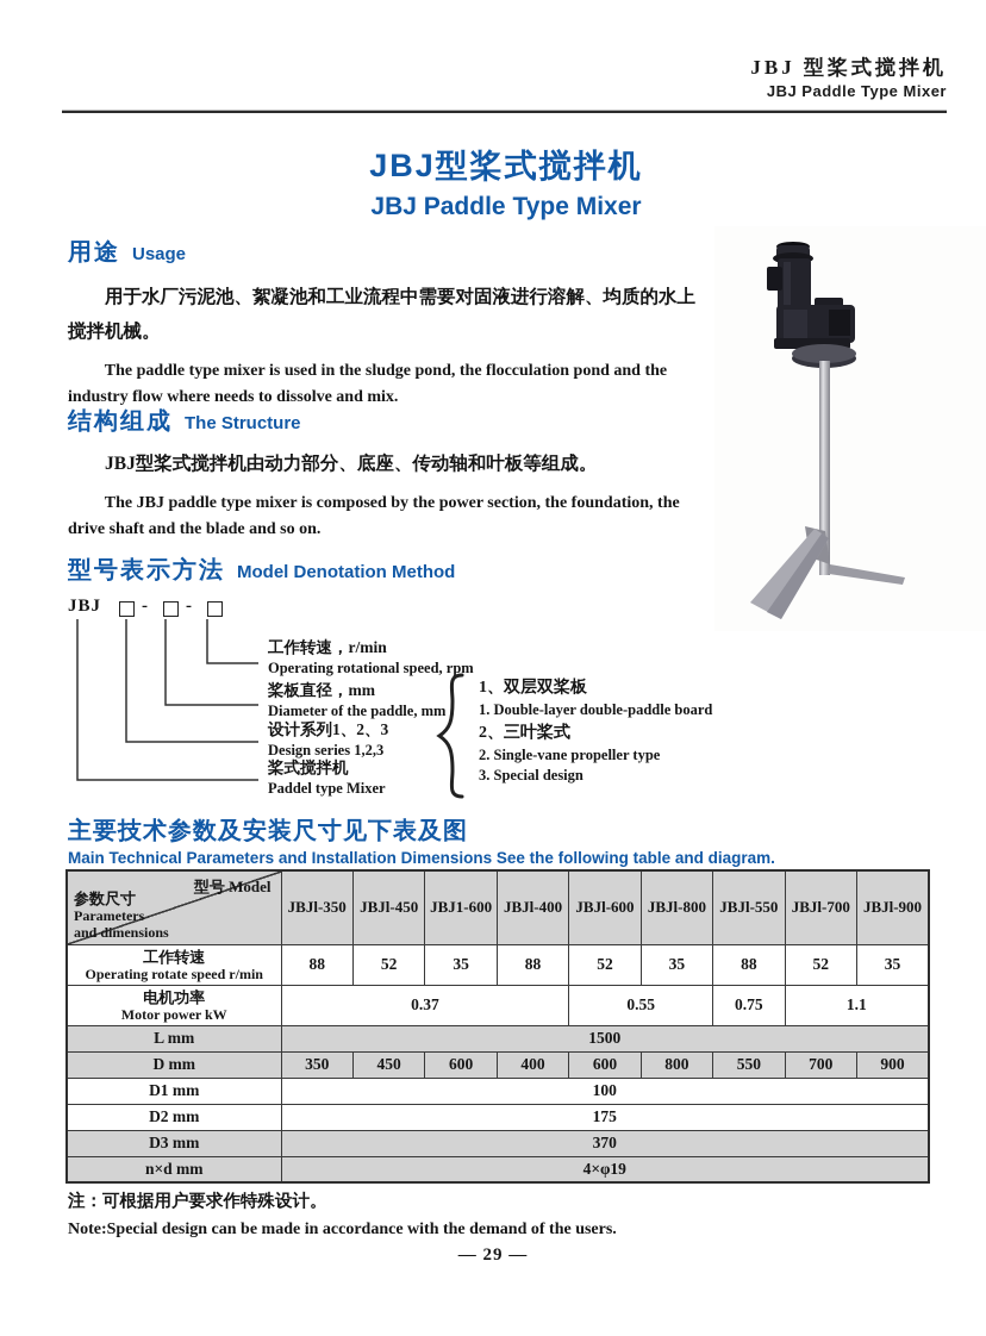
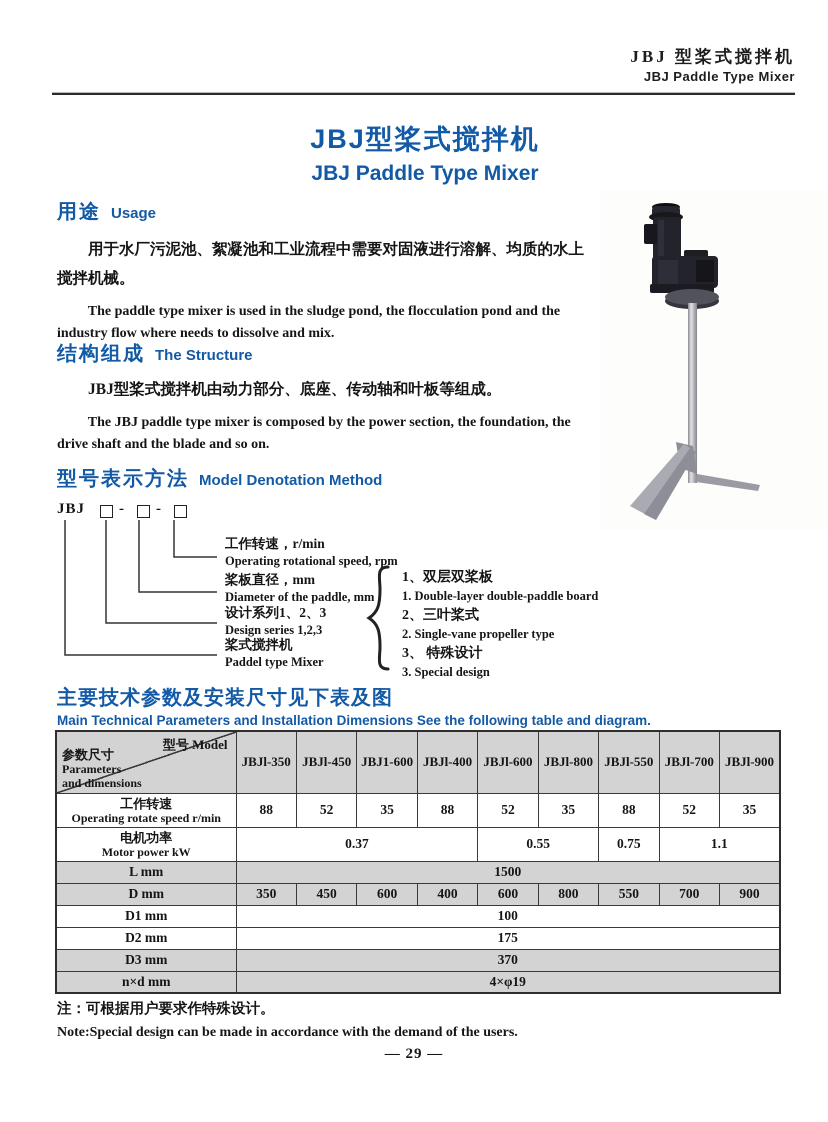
  JBJ 型桨式搅拌机
  JBJ Paddle Type Mixer
  JBJ型桨式搅拌机
  JBJ Paddle Type Mixer
  用途 Usage
  用于水厂污泥池、絮凝池和工业流程中需要对固液进行溶解、均质的水上搅拌机械。
  The paddle type mixer is used in the sludge pond, the flocculation pond and the industry flow where needs to dissolve and mix.
  结构组成 The Structure
  JBJ型桨式搅拌机由动力部分、底座、传动轴和叶板等组成。
  The JBJ paddle type mixer is composed by the power section, the foundation, the drive shaft and the blade and so on.
  型号表示方法 Model Denotation Method
  JBJ
  -
  -
  工作转速，r/min
  Operating rotational speed, rpm
  桨板直径，mm
  Diameter of the paddle, mm
  设计系列1、2、3
  Design series 1,2,3
  桨式搅拌机
  Paddel type Mixer
  1、双层双桨板
  1. Double-layer double-paddle board
  2、三叶桨式
  2. Single-vane propeller type
+ 3、 特殊设计
  3. Special design
  主要技术参数及安装尺寸见下表及图
  Main Technical Parameters and Installation Dimensions See the following table and diagram.
  型号 Model 参数尺寸 Parameters and dimensions	JBJl-350	JBJl-450	JBJ1-600	JBJl-400	JBJl-600	JBJl-800	JBJl-550	JBJl-700	JBJl-900
  工作转速Operating rotate speed r/min	88	52	35	88	52	35	88	52	35
  电机功率Motor power kW	0.37	0.55	0.75	1.1
  L mm	1500
  D mm	350	450	600	400	600	800	550	700	900
  D1 mm	100
  D2 mm	175
  D3 mm	370
  n×d mm	4×φ19
  注：可根据用户要求作特殊设计。
  Note:Special design can be made in accordance with the demand of the users.
  — 29 —
